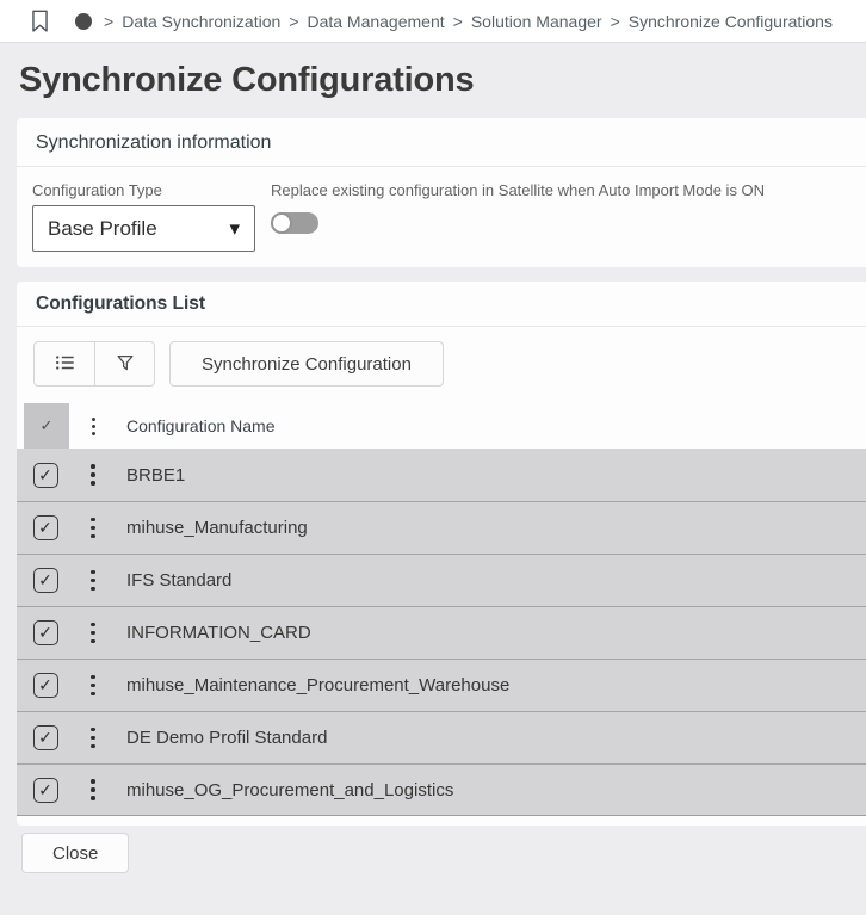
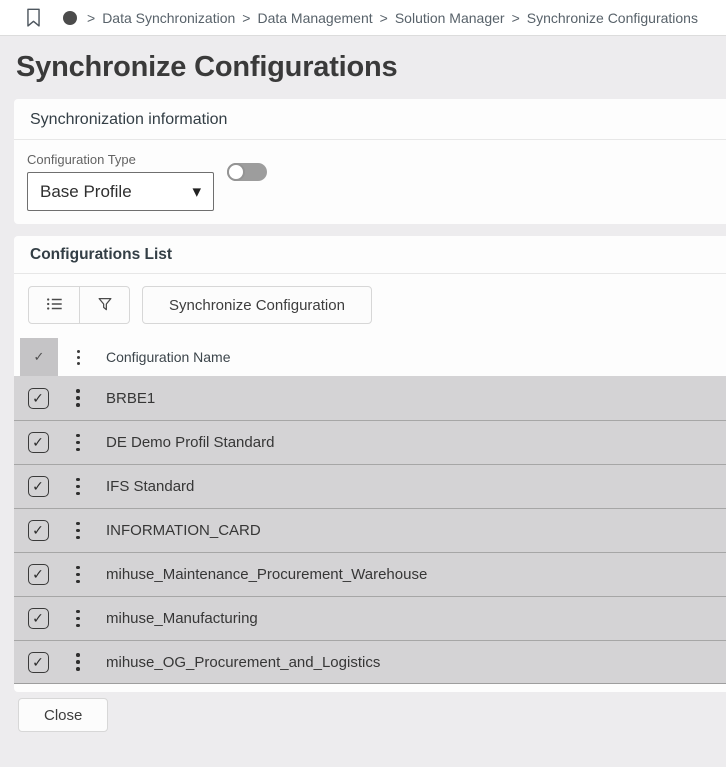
  >
  Data Synchronization
  >
  Data Management
  >
  Solution Manager
  >
  Synchronize Configurations
  Synchronize Configurations
  Synchronization information
  Configuration Type
  Base Profile
  ▾
- Replace existing configuration in Satellite when Auto Import Mode is ON
  Configurations List
  Synchronize Configuration
  ✓
  Configuration Name
  ✓
  BRBE1
  ✓
- mihuse_Manufacturing
+ DE Demo Profil Standard
  ✓
  IFS Standard
  ✓
  INFORMATION_CARD
  ✓
  mihuse_Maintenance_Procurement_Warehouse
  ✓
- DE Demo Profil Standard
+ mihuse_Manufacturing
  ✓
  mihuse_OG_Procurement_and_Logistics
  Close
